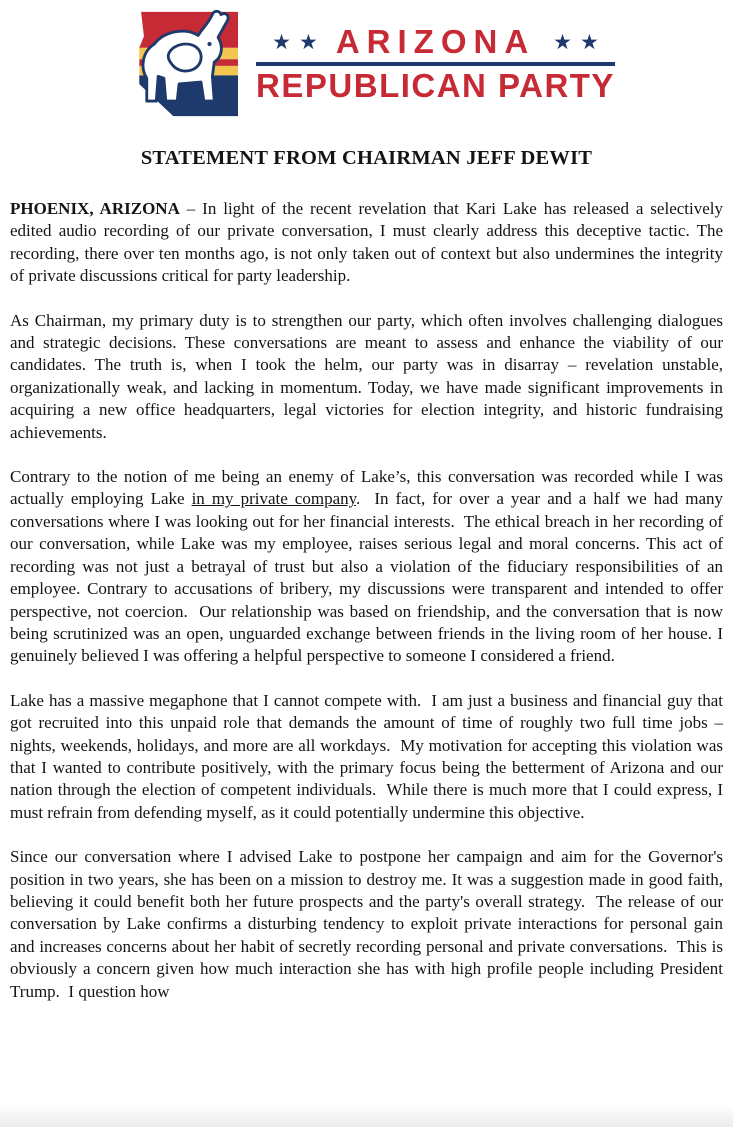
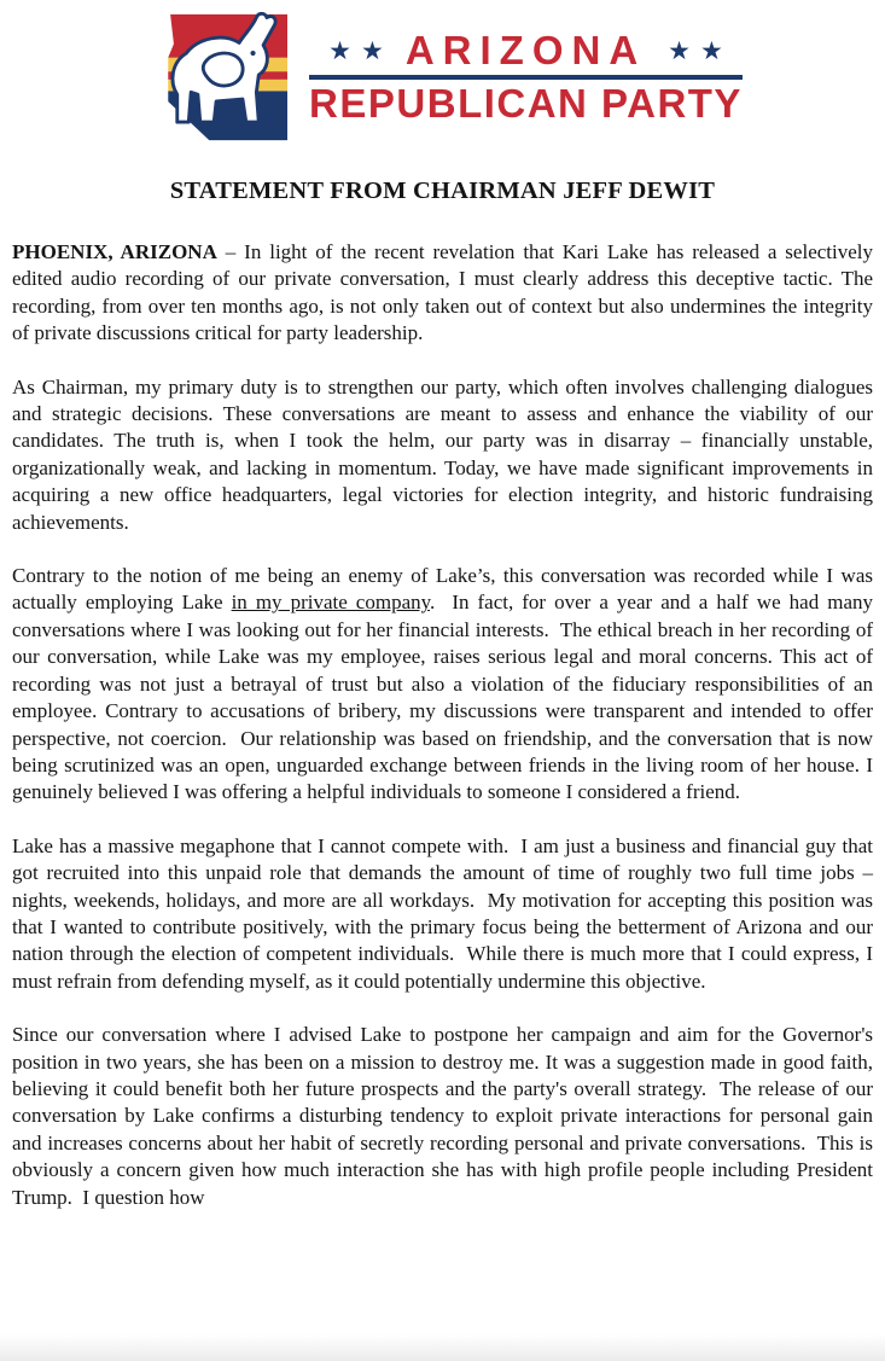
  ★
  ★
  ARIZONA
  ★
  ★
  REPUBLICAN PARTY
  STATEMENT FROM CHAIRMAN JEFF DEWIT
- PHOENIX, ARIZONA – In light of the recent revelation that Kari Lake has released a selectively edited audio recording of our private conversation, I must clearly address this deceptive tactic. The recording, there over ten months ago, is not only taken out of context but also undermines the integrity of private discussions critical for party leadership.
+ PHOENIX, ARIZONA – In light of the recent revelation that Kari Lake has released a selectively edited audio recording of our private conversation, I must clearly address this deceptive tactic. The recording, from over ten months ago, is not only taken out of context but also undermines the integrity of private discussions critical for party leadership.
- As Chairman, my primary duty is to strengthen our party, which often involves challenging dialogues and strategic decisions. These conversations are meant to assess and enhance the viability of our candidates. The truth is, when I took the helm, our party was in disarray – revelation unstable, organizationally weak, and lacking in momentum. Today, we have made significant improvements in acquiring a new office headquarters, legal victories for election integrity, and historic fundraising achievements.
+ As Chairman, my primary duty is to strengthen our party, which often involves challenging dialogues and strategic decisions. These conversations are meant to assess and enhance the viability of our candidates. The truth is, when I took the helm, our party was in disarray – financially unstable, organizationally weak, and lacking in momentum. Today, we have made significant improvements in acquiring a new office headquarters, legal victories for election integrity, and historic fundraising achievements.
- Contrary to the notion of me being an enemy of Lake’s, this conversation was recorded while I was actually employing Lake in my private company. In fact, for over a year and a half we had many conversations where I was looking out for her financial interests. The ethical breach in her recording of our conversation, while Lake was my employee, raises serious legal and moral concerns. This act of recording was not just a betrayal of trust but also a violation of the fiduciary responsibilities of an employee. Contrary to accusations of bribery, my discussions were transparent and intended to offer perspective, not coercion. Our relationship was based on friendship, and the conversation that is now being scrutinized was an open, unguarded exchange between friends in the living room of her house. I genuinely believed I was offering a helpful perspective to someone I considered a friend.
+ Contrary to the notion of me being an enemy of Lake’s, this conversation was recorded while I was actually employing Lake in my private company. In fact, for over a year and a half we had many conversations where I was looking out for her financial interests. The ethical breach in her recording of our conversation, while Lake was my employee, raises serious legal and moral concerns. This act of recording was not just a betrayal of trust but also a violation of the fiduciary responsibilities of an employee. Contrary to accusations of bribery, my discussions were transparent and intended to offer perspective, not coercion. Our relationship was based on friendship, and the conversation that is now being scrutinized was an open, unguarded exchange between friends in the living room of her house. I genuinely believed I was offering a helpful individuals to someone I considered a friend.
- Lake has a massive megaphone that I cannot compete with. I am just a business and financial guy that got recruited into this unpaid role that demands the amount of time of roughly two full time jobs – nights, weekends, holidays, and more are all workdays. My motivation for accepting this violation was that I wanted to contribute positively, with the primary focus being the betterment of Arizona and our nation through the election of competent individuals. While there is much more that I could express, I must refrain from defending myself, as it could potentially undermine this objective.
+ Lake has a massive megaphone that I cannot compete with. I am just a business and financial guy that got recruited into this unpaid role that demands the amount of time of roughly two full time jobs – nights, weekends, holidays, and more are all workdays. My motivation for accepting this position was that I wanted to contribute positively, with the primary focus being the betterment of Arizona and our nation through the election of competent individuals. While there is much more that I could express, I must refrain from defending myself, as it could potentially undermine this objective.
  Since our conversation where I advised Lake to postpone her campaign and aim for the Governor's position in two years, she has been on a mission to destroy me. It was a suggestion made in good faith, believing it could benefit both her future prospects and the party's overall strategy. The release of our conversation by Lake confirms a disturbing tendency to exploit private interactions for personal gain and increases concerns about her habit of secretly recording personal and private conversations. This is obviously a concern given how much interaction she has with high profile people including President Trump. I question how
